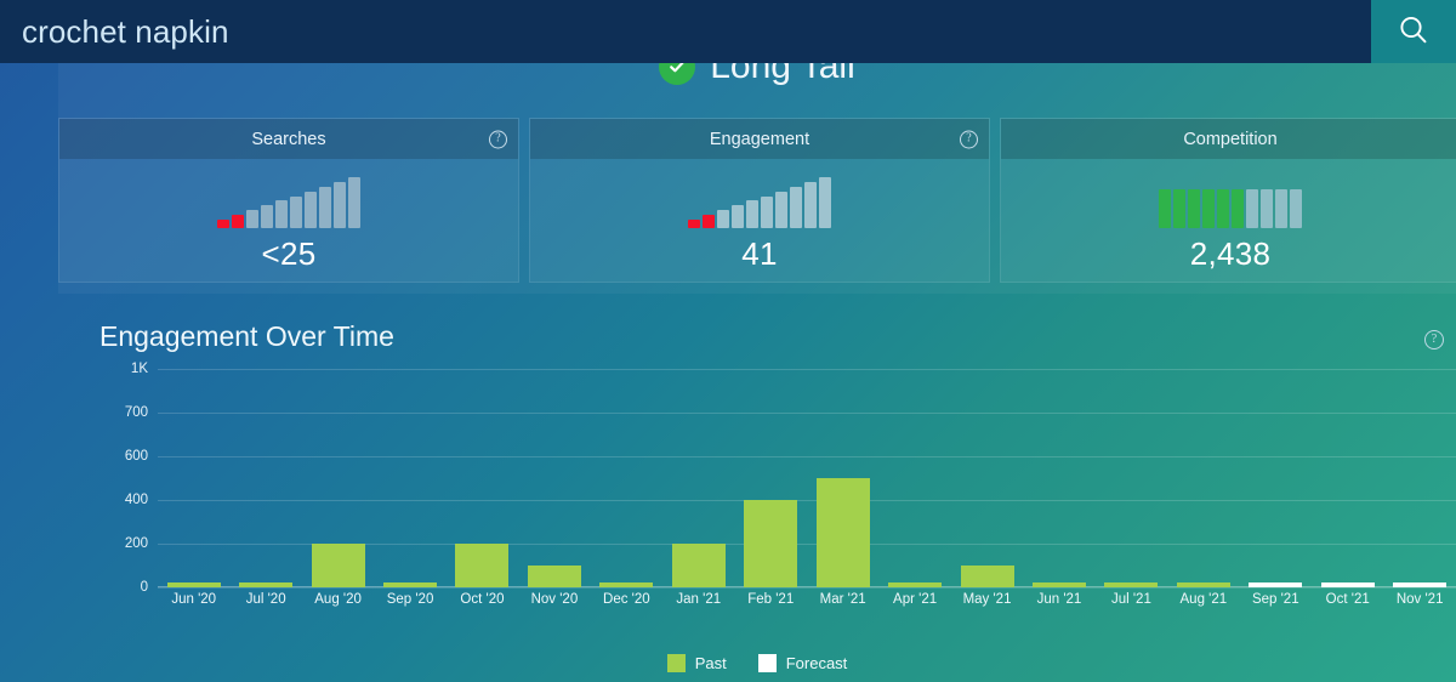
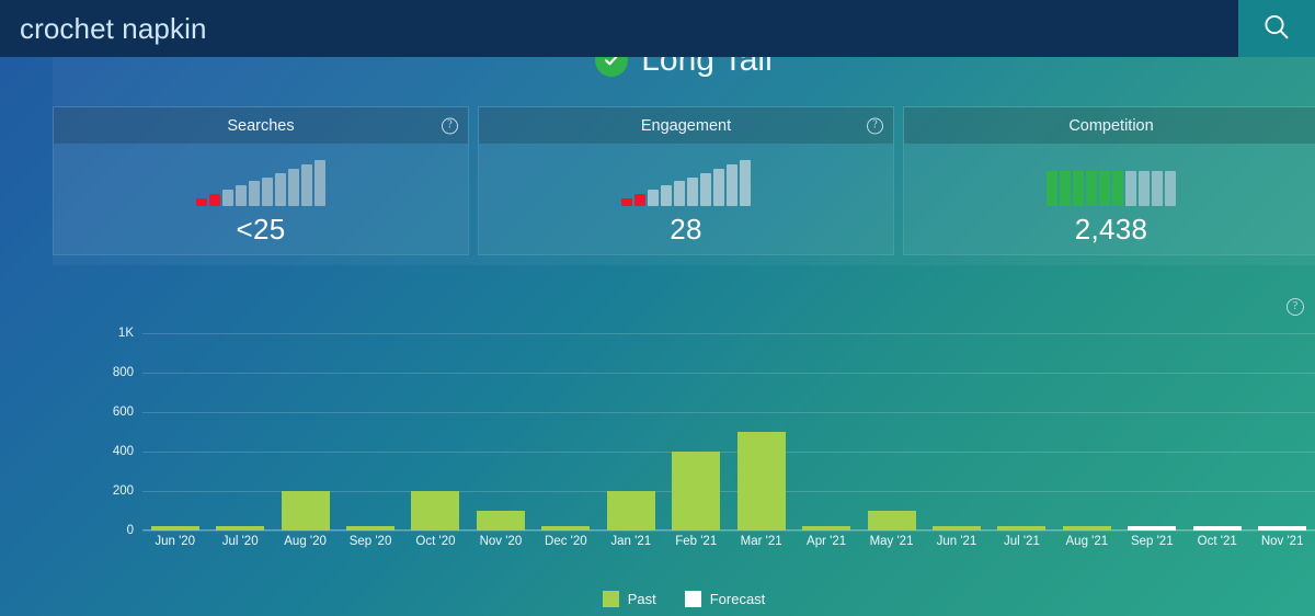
  Long Tail
  Searches
  ?
  <25
  Engagement
  ?
- 41
+ 28
  Competition
  2,438
- Engagement Over Time
  ?
  0
  200
  400
  600
- 700
+ 800
  1K
  Jun '20
  Jul '20
  Aug '20
  Sep '20
  Oct '20
  Nov '20
  Dec '20
  Jan '21
  Feb '21
  Mar '21
  Apr '21
  May '21
  Jun '21
  Jul '21
  Aug '21
  Sep '21
  Oct '21
  Nov '21
  Past
  Forecast
  crochet napkin
